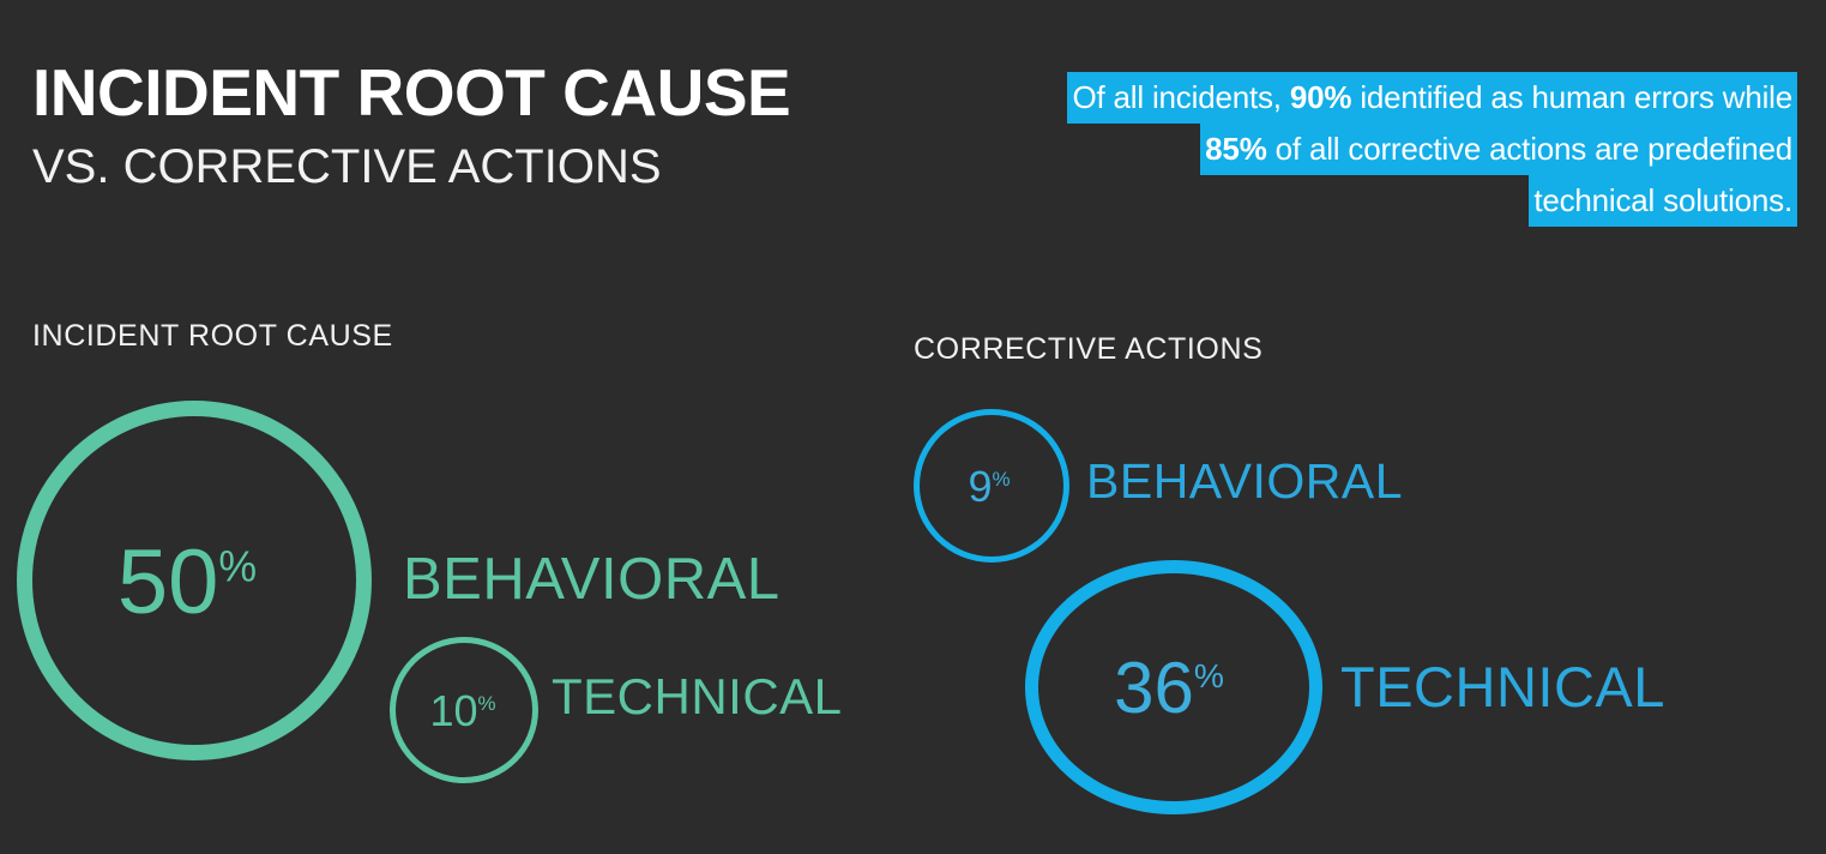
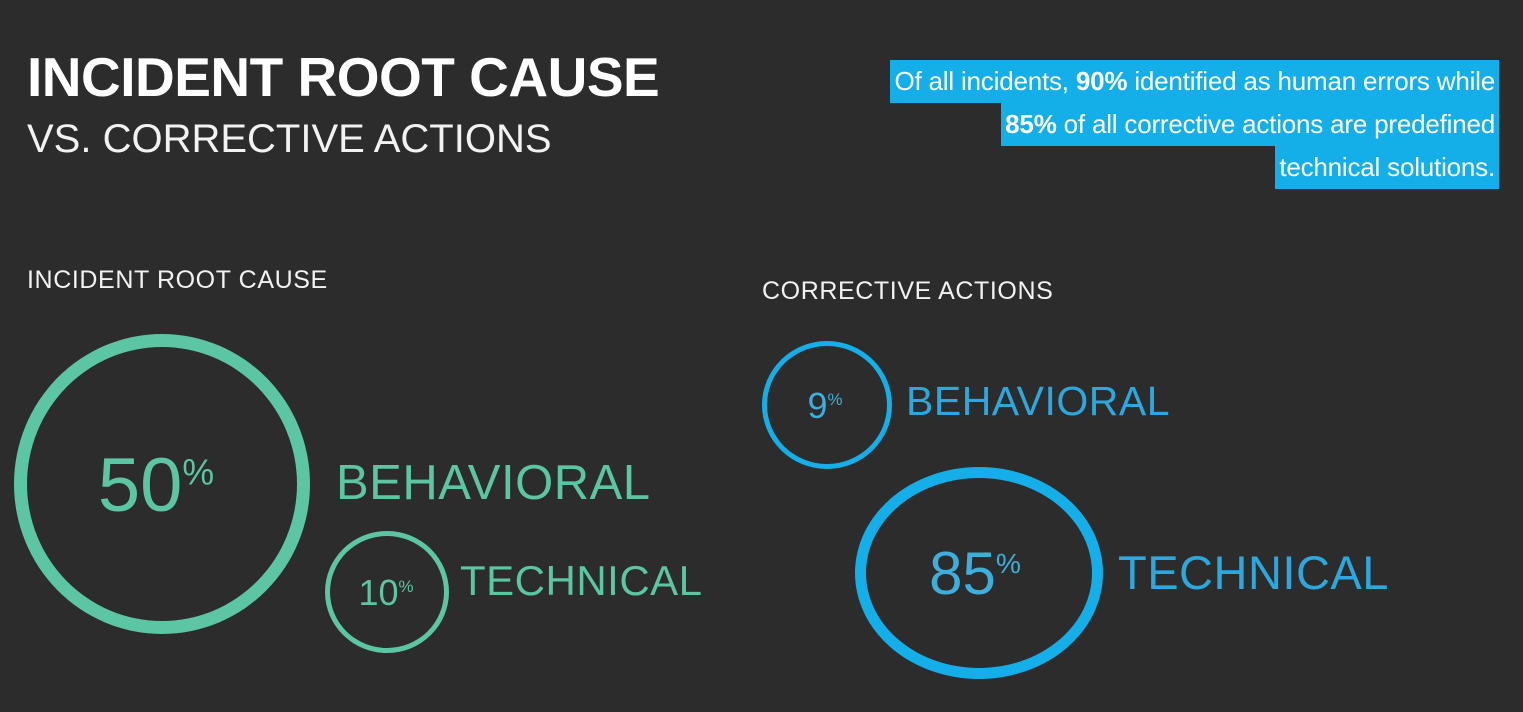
  INCIDENT ROOT CAUSE
  VS. CORRECTIVE ACTIONS
  Of all incidents, 90% identified as human errors while
  85% of all corrective actions are predefined
  technical solutions.
  INCIDENT ROOT CAUSE
  50%
  BEHAVIORAL
  10%
  TECHNICAL
  CORRECTIVE ACTIONS
  9%
  BEHAVIORAL
- 36%
+ 85%
  TECHNICAL
